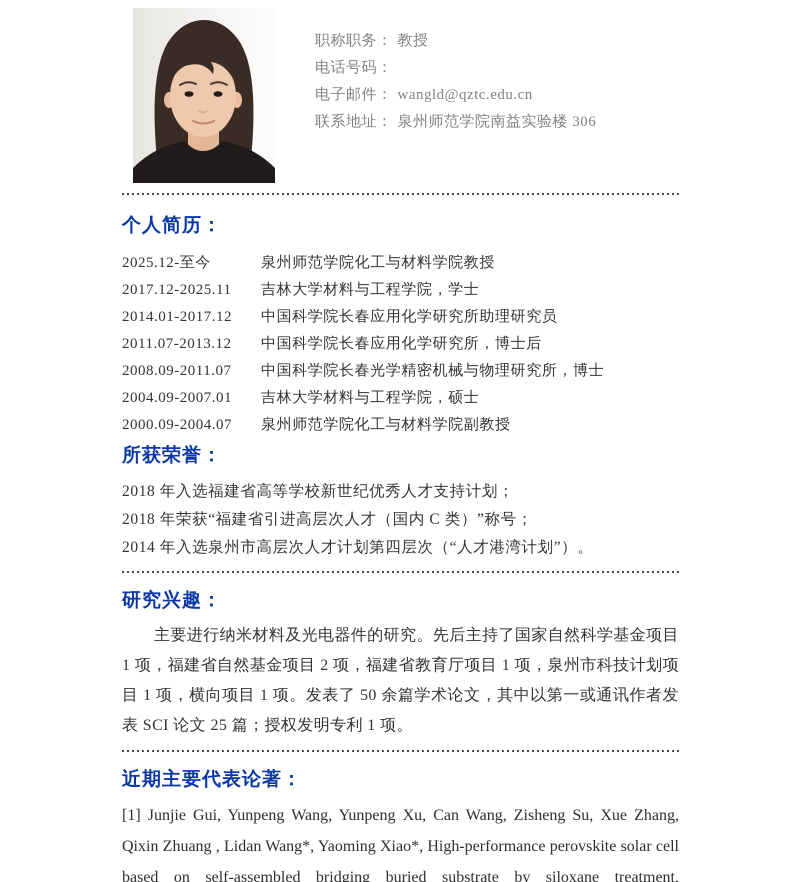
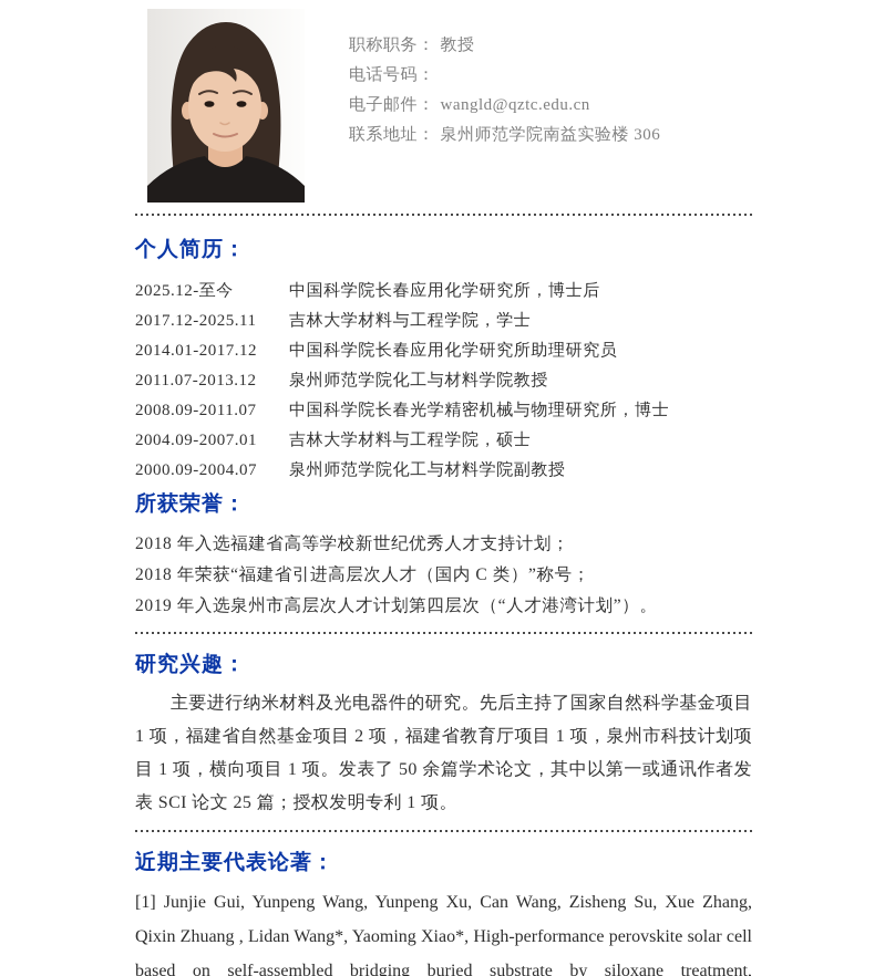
  职称职务： 教授
  电话号码：
  电子邮件： wangld@qztc.edu.cn
  联系地址： 泉州师范学院南益实验楼 306
  个人简历：
- 2025.12-至今 泉州师范学院化工与材料学院教授
+ 2025.12-至今 中国科学院长春应用化学研究所，博士后
  2017.12-2025.11 吉林大学材料与工程学院，学士
  2014.01-2017.12 中国科学院长春应用化学研究所助理研究员
- 2011.07-2013.12 中国科学院长春应用化学研究所，博士后
+ 2011.07-2013.12 泉州师范学院化工与材料学院教授
  2008.09-2011.07 中国科学院长春光学精密机械与物理研究所，博士
  2004.09-2007.01 吉林大学材料与工程学院，硕士
  2000.09-2004.07 泉州师范学院化工与材料学院副教授
  所获荣誉：
  2018 年入选福建省高等学校新世纪优秀人才支持计划；
  2018 年荣获“福建省引进高层次人才（国内 C 类）”称号；
- 2014 年入选泉州市高层次人才计划第四层次（“人才港湾计划”）。
+ 2019 年入选泉州市高层次人才计划第四层次（“人才港湾计划”）。
  研究兴趣：
  主要进行纳米材料及光电器件的研究。先后主持了国家自然科学基金项目 1 项，福建省自然基金项目 2 项，福建省教育厅项目 1 项，泉州市科技计划项目 1 项，横向项目 1 项。发表了 50 余篇学术论文，其中以第一或通讯作者发表 SCI 论文 25 篇；授权发明专利 1 项。
  近期主要代表论著：
  [1] Junjie Gui, Yunpeng Wang, Yunpeng Xu, Can Wang, Zisheng Su, Xue Zhang, Qixin Zhuang , Lidan Wang*, Yaoming Xiao*, High-performance perovskite solar cell based on self-assembled bridging buried substrate by siloxane treatment,
